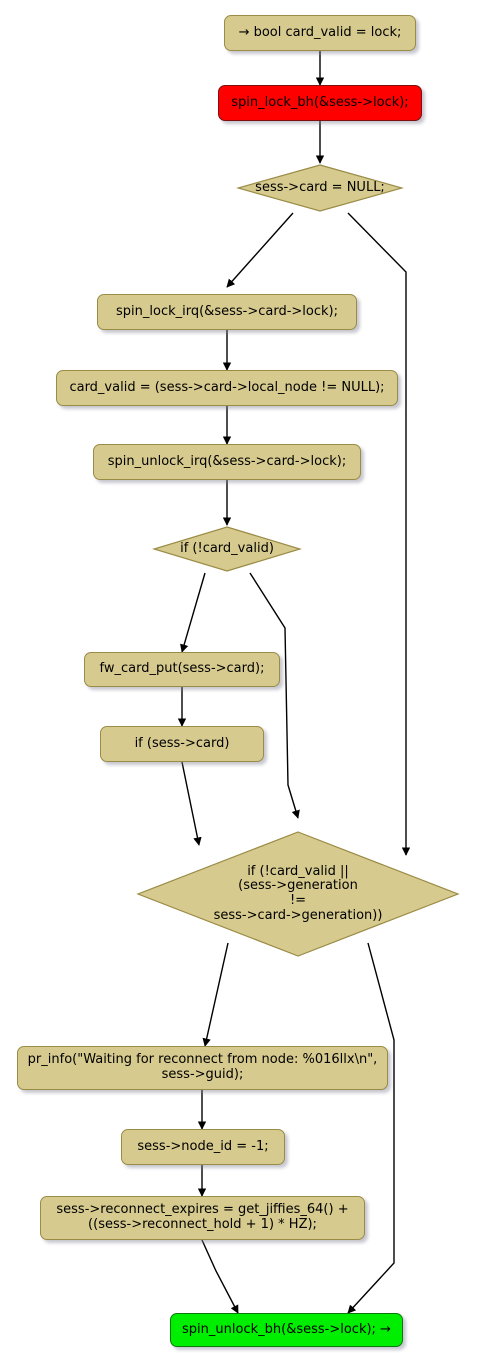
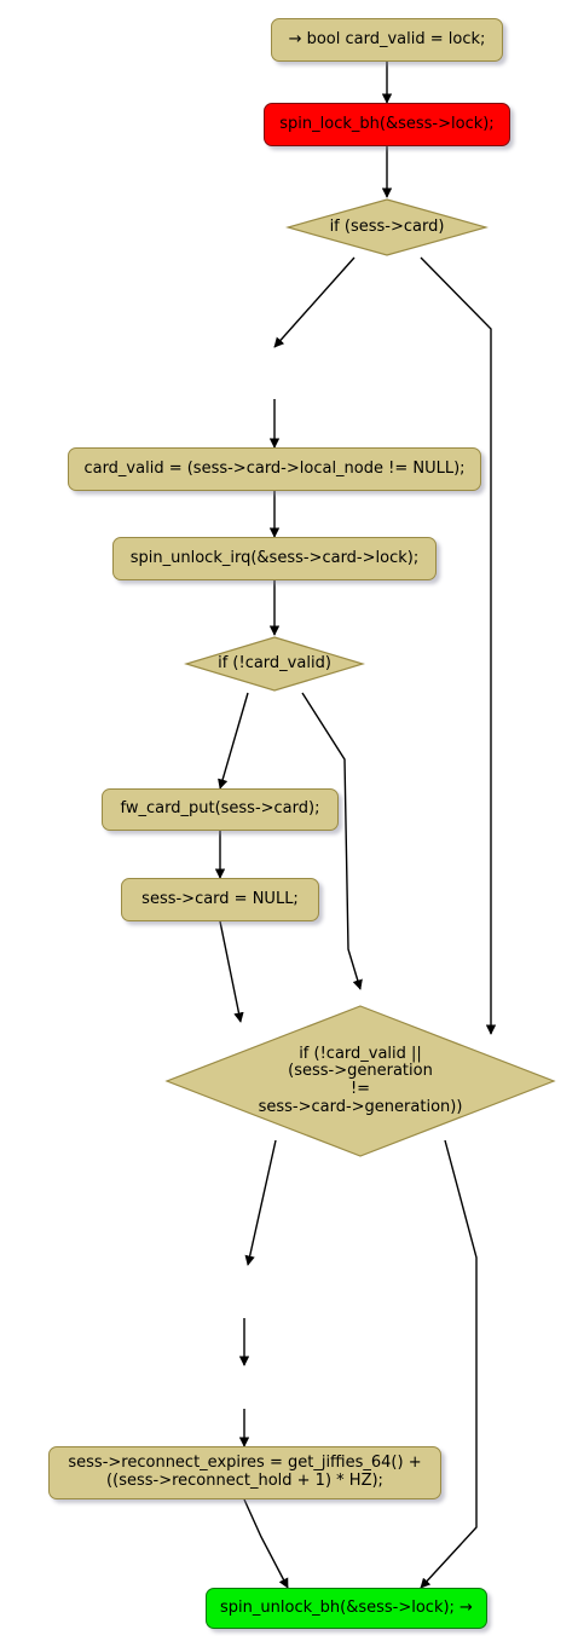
  → bool card_valid = lock;
  spin_lock_bh(&sess->lock);
- sess->card = NULL;
+ if (sess->card)
- spin_lock_irq(&sess->card->lock);
  card_valid = (sess->card->local_node != NULL);
  spin_unlock_irq(&sess->card->lock);
  if (!card_valid)
  fw_card_put(sess->card);
- if (sess->card)
+ sess->card = NULL;
  if (!card_valid ||
  (sess->generation
  !=
  sess->card->generation))
- pr_info("Waiting for reconnect from node: %016llx\n",
- sess->guid);
- sess->node_id = -1;
  sess->reconnect_expires = get_jiffies_64() +
  ((sess->reconnect_hold + 1) * HZ);
  spin_unlock_bh(&sess->lock); →
